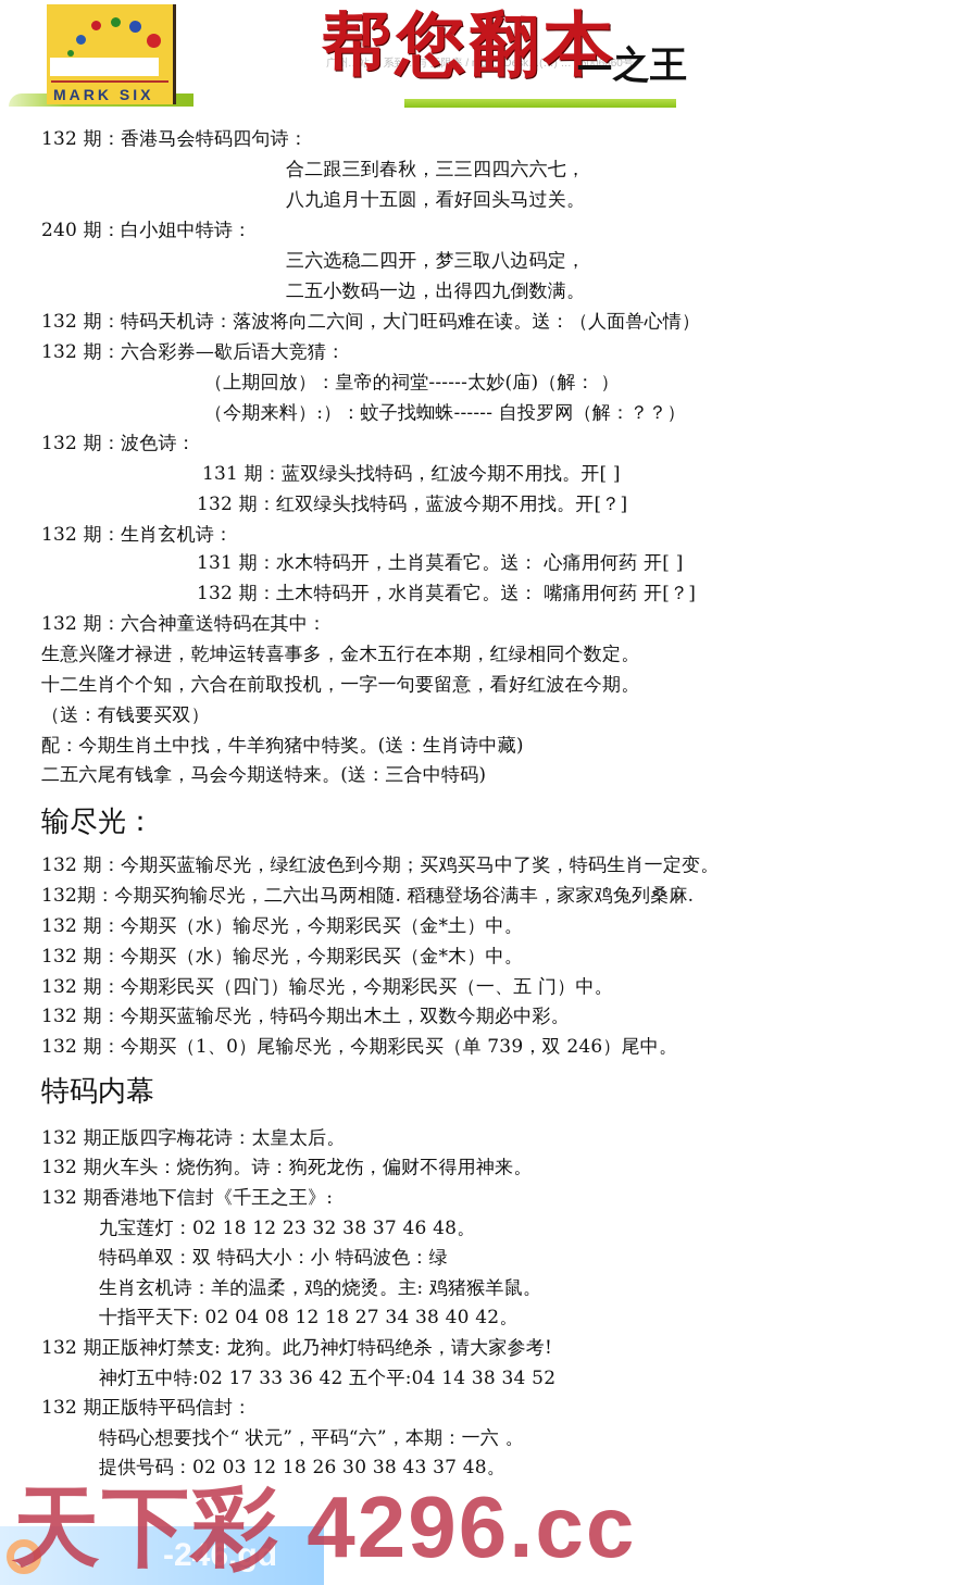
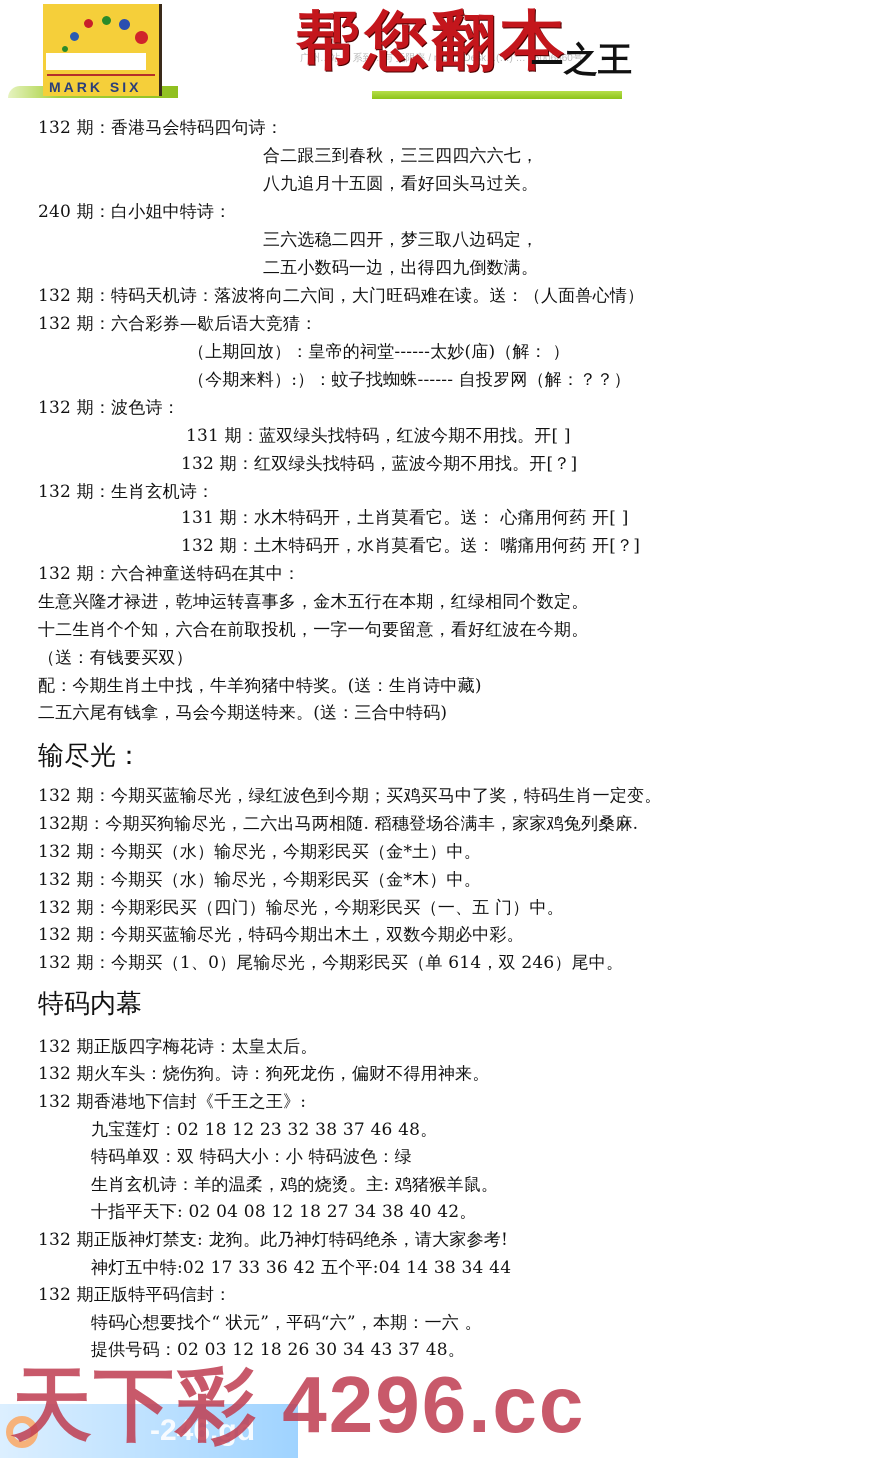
  MARK SIX
  广州…站… 系到…与 无限率 / mgh…Desk…(…) … 05006660号
  帮您翻本
  —之王
  132 期：香港马会特码四句诗：
  合二跟三到春秋，三三四四六六七，
  八九追月十五圆，看好回头马过关。
  240 期：白小姐中特诗：
  三六选稳二四开，梦三取八边码定，
  二五小数码一边，出得四九倒数满。
  132 期：特码天机诗：落波将向二六间，大门旺码难在读。送：（人面兽心情）
  132 期：六合彩券—歇后语大竞猜：
  （上期回放）：皇帝的祠堂------太妙(庙)（解： ）
  （今期来料）:）：蚊子找蜘蛛------ 自投罗网（解：？？）
  132 期：波色诗：
  131 期：蓝双绿头找特码，红波今期不用找。开[ ]
  132 期：红双绿头找特码，蓝波今期不用找。开[？]
  132 期：生肖玄机诗：
  131 期：水木特码开，土肖莫看它。送： 心痛用何药 开[ ]
  132 期：土木特码开，水肖莫看它。送： 嘴痛用何药 开[？]
  132 期：六合神童送特码在其中：
  生意兴隆才禄进，乾坤运转喜事多，金木五行在本期，红绿相同个数定。
  十二生肖个个知，六合在前取投机，一字一句要留意，看好红波在今期。
  （送：有钱要买双）
  配：今期生肖土中找，牛羊狗猪中特奖。(送：生肖诗中藏)
  二五六尾有钱拿，马会今期送特来。(送：三合中特码)
  输尽光：
  132 期：今期买蓝输尽光，绿红波色到今期；买鸡买马中了奖，特码生肖一定变。
  132期：今期买狗输尽光，二六出马两相随. 稻穗登场谷满丰，家家鸡兔列桑麻.
  132 期：今期买（水）输尽光，今期彩民买（金*土）中。
  132 期：今期买（水）输尽光，今期彩民买（金*木）中。
  132 期：今期彩民买（四门）输尽光，今期彩民买（一、五 门）中。
  132 期：今期买蓝输尽光，特码今期出木土，双数今期必中彩。
- 132 期：今期买（1、0）尾输尽光，今期彩民买（单 739，双 246）尾中。
+ 132 期：今期买（1、0）尾输尽光，今期彩民买（单 614，双 246）尾中。
  特码内幕
  132 期正版四字梅花诗：太皇太后。
  132 期火车头：烧伤狗。诗：狗死龙伤，偏财不得用神来。
  132 期香港地下信封《千王之王》:
  九宝莲灯：02 18 12 23 32 38 37 46 48。
  特码单双：双 特码大小：小 特码波色：绿
  生肖玄机诗：羊的温柔，鸡的烧烫。主: 鸡猪猴羊鼠。
  十指平天下: 02 04 08 12 18 27 34 38 40 42。
  132 期正版神灯禁支: 龙狗。此乃神灯特码绝杀，请大家参考!
- 神灯五中特:02 17 33 36 42 五个平:04 14 38 34 52
+ 神灯五中特:02 17 33 36 42 五个平:04 14 38 34 44
  132 期正版特平码信封：
  特码心想要找个“ 状元”，平码“六”，本期：一六 。
- 提供号码：02 03 12 18 26 30 38 43 37 48。
+ 提供号码：02 03 12 18 26 30 34 43 37 48。
  -246.gd
  天下彩 4296.cc
